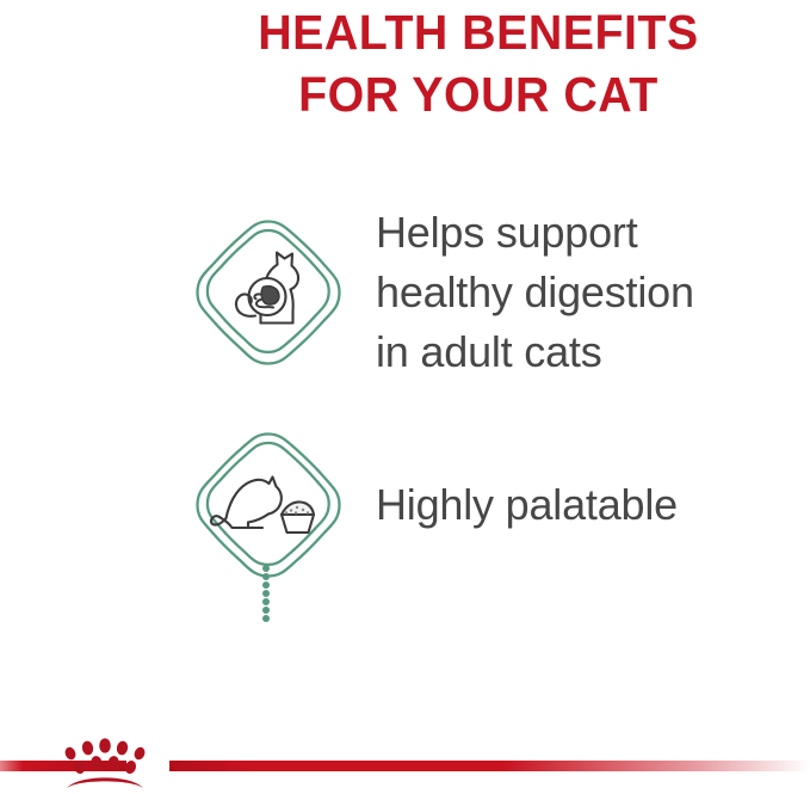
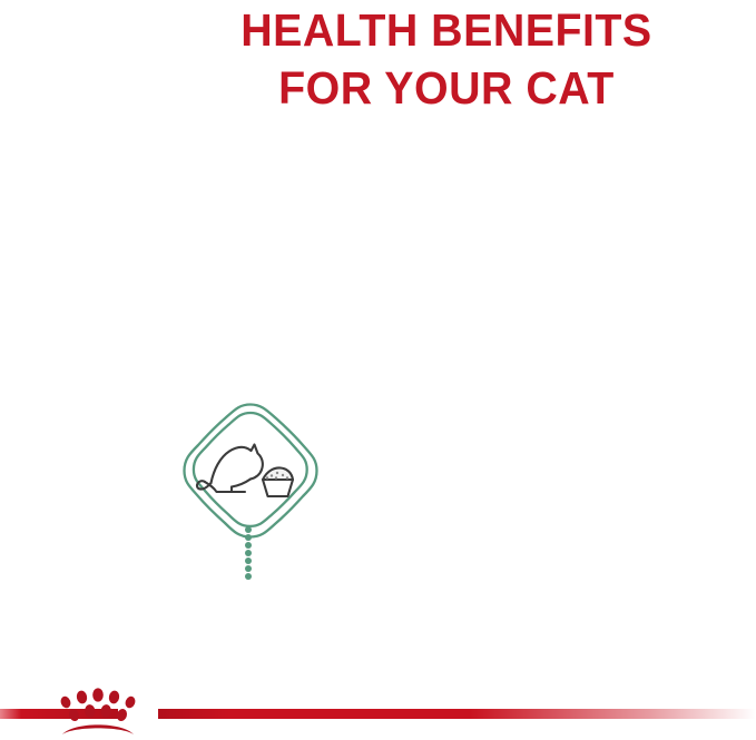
  HEALTH BENEFITS
  FOR YOUR CAT
- Helps support
- healthy digestion
- in adult cats
- Highly palatable
